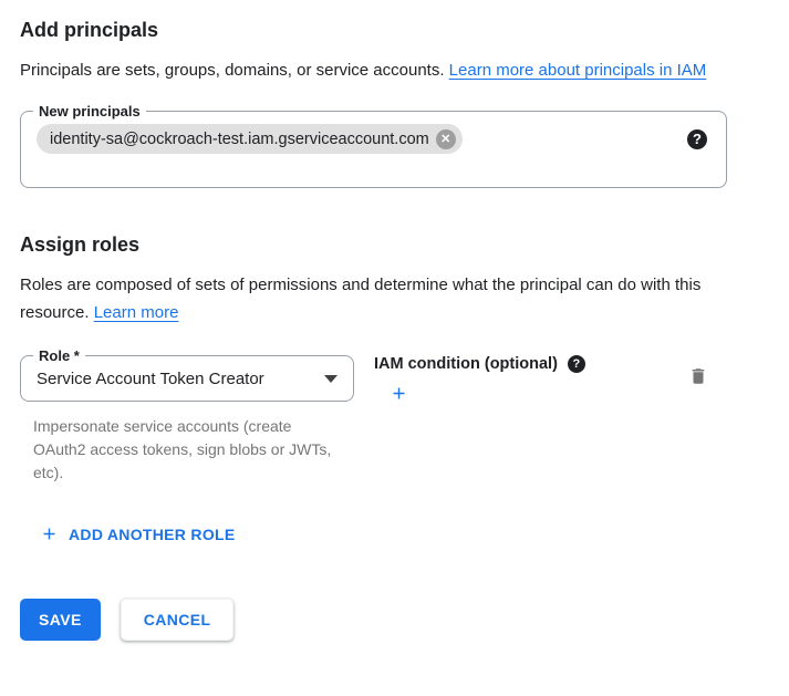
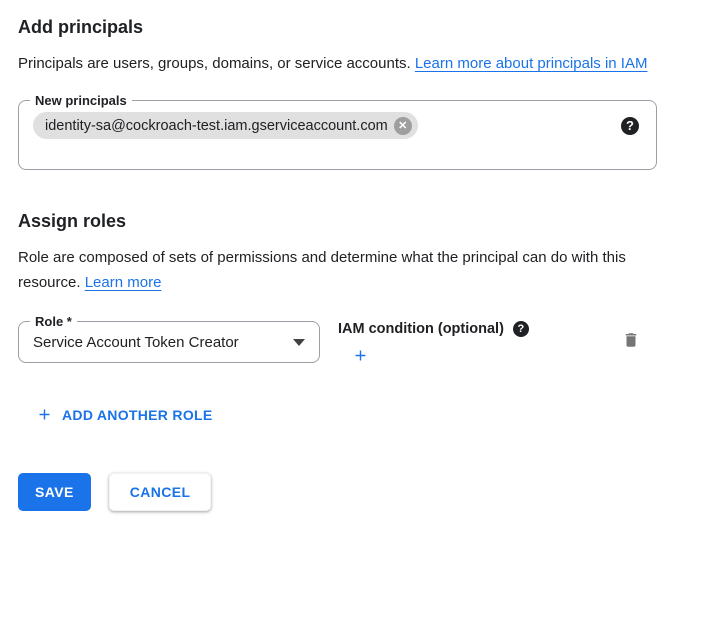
  Add principals
- Principals are sets, groups, domains, or service accounts. Learn more about principals in IAM
+ Principals are users, groups, domains, or service accounts. Learn more about principals in IAM
  New principals
  identity-sa@cockroach-test.iam.gserviceaccount.com
  ✕
  ?
  Assign roles
- Roles are composed of sets of permissions and determine what the principal can do with this resource. Learn more
+ Role are composed of sets of permissions and determine what the principal can do with this resource. Learn more
  Role *
  Service Account Token Creator
- Impersonate service accounts (create OAuth2 access tokens, sign blobs or JWTs, etc).
  IAM condition (optional)
  ?
  ADD ANOTHER ROLE
  SAVE
  CANCEL
